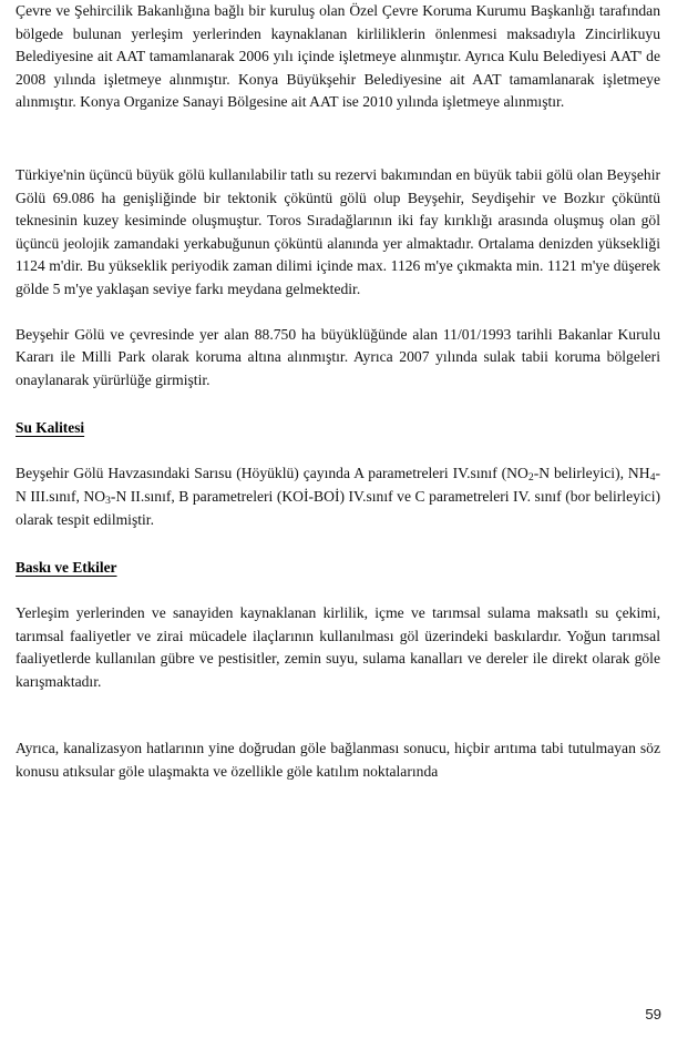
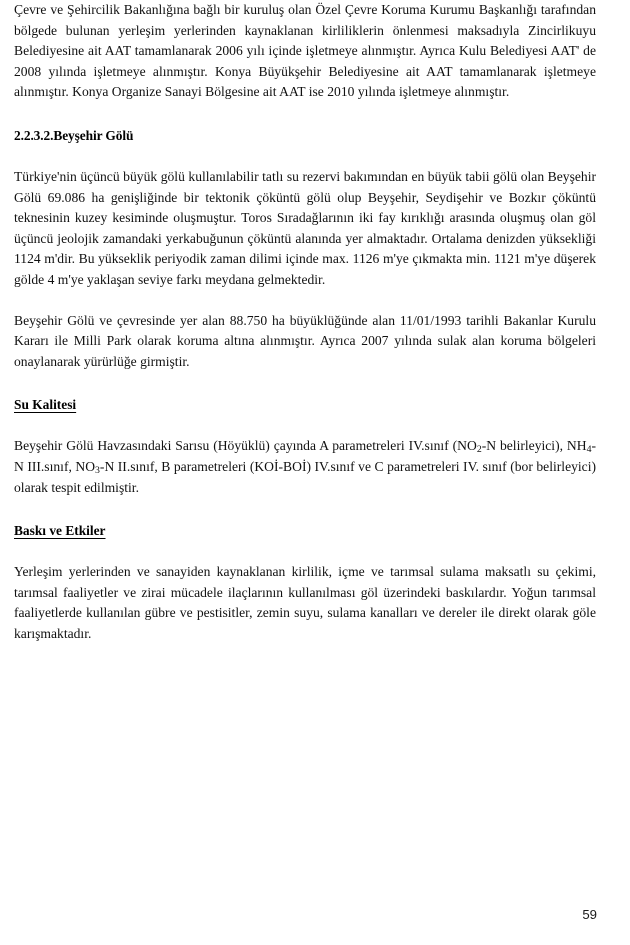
  Çevre ve Şehircilik Bakanlığına bağlı bir kuruluş olan Özel Çevre Koruma Kurumu Başkanlığı tarafından bölgede bulunan yerleşim yerlerinden kaynaklanan kirliliklerin önlenmesi maksadıyla Zincirlikuyu Belediyesine ait AAT tamamlanarak 2006 yılı içinde işletmeye alınmıştır. Ayrıca Kulu Belediyesi AAT' de 2008 yılında işletmeye alınmıştır. Konya Büyükşehir Belediyesine ait AAT tamamlanarak işletmeye alınmıştır. Konya Organize Sanayi Bölgesine ait AAT ise 2010 yılında işletmeye alınmıştır.
+ 2.2.3.2.Beyşehir Gölü
- Türkiye'nin üçüncü büyük gölü kullanılabilir tatlı su rezervi bakımından en büyük tabii gölü olan Beyşehir Gölü 69.086 ha genişliğinde bir tektonik çöküntü gölü olup Beyşehir, Seydişehir ve Bozkır çöküntü teknesinin kuzey kesiminde oluşmuştur. Toros Sıradağlarının iki fay kırıklığı arasında oluşmuş olan göl üçüncü jeolojik zamandaki yerkabuğunun çöküntü alanında yer almaktadır. Ortalama denizden yüksekliği 1124 m'dir. Bu yükseklik periyodik zaman dilimi içinde max. 1126 m'ye çıkmakta min. 1121 m'ye düşerek gölde 5 m'ye yaklaşan seviye farkı meydana gelmektedir.
+ Türkiye'nin üçüncü büyük gölü kullanılabilir tatlı su rezervi bakımından en büyük tabii gölü olan Beyşehir Gölü 69.086 ha genişliğinde bir tektonik çöküntü gölü olup Beyşehir, Seydişehir ve Bozkır çöküntü teknesinin kuzey kesiminde oluşmuştur. Toros Sıradağlarının iki fay kırıklığı arasında oluşmuş olan göl üçüncü jeolojik zamandaki yerkabuğunun çöküntü alanında yer almaktadır. Ortalama denizden yüksekliği 1124 m'dir. Bu yükseklik periyodik zaman dilimi içinde max. 1126 m'ye çıkmakta min. 1121 m'ye düşerek gölde 4 m'ye yaklaşan seviye farkı meydana gelmektedir.
- Beyşehir Gölü ve çevresinde yer alan 88.750 ha büyüklüğünde alan 11/01/1993 tarihli Bakanlar Kurulu Kararı ile Milli Park olarak koruma altına alınmıştır. Ayrıca 2007 yılında sulak tabii koruma bölgeleri onaylanarak yürürlüğe girmiştir.
+ Beyşehir Gölü ve çevresinde yer alan 88.750 ha büyüklüğünde alan 11/01/1993 tarihli Bakanlar Kurulu Kararı ile Milli Park olarak koruma altına alınmıştır. Ayrıca 2007 yılında sulak alan koruma bölgeleri onaylanarak yürürlüğe girmiştir.
  Su Kalitesi
  Beyşehir Gölü Havzasındaki Sarısu (Höyüklü) çayında A parametreleri IV.sınıf (NO2-N belirleyici), NH4-N III.sınıf, NO3-N II.sınıf, B parametreleri (KOİ-BOİ) IV.sınıf ve C parametreleri IV. sınıf (bor belirleyici) olarak tespit edilmiştir.
  Baskı ve Etkiler
  Yerleşim yerlerinden ve sanayiden kaynaklanan kirlilik, içme ve tarımsal sulama maksatlı su çekimi, tarımsal faaliyetler ve zirai mücadele ilaçlarının kullanılması göl üzerindeki baskılardır. Yoğun tarımsal faaliyetlerde kullanılan gübre ve pestisitler, zemin suyu, sulama kanalları ve dereler ile direkt olarak göle karışmaktadır.
- Ayrıca, kanalizasyon hatlarının yine doğrudan göle bağlanması sonucu, hiçbir arıtıma tabi tutulmayan söz konusu atıksular göle ulaşmakta ve özellikle göle katılım noktalarında
  59
